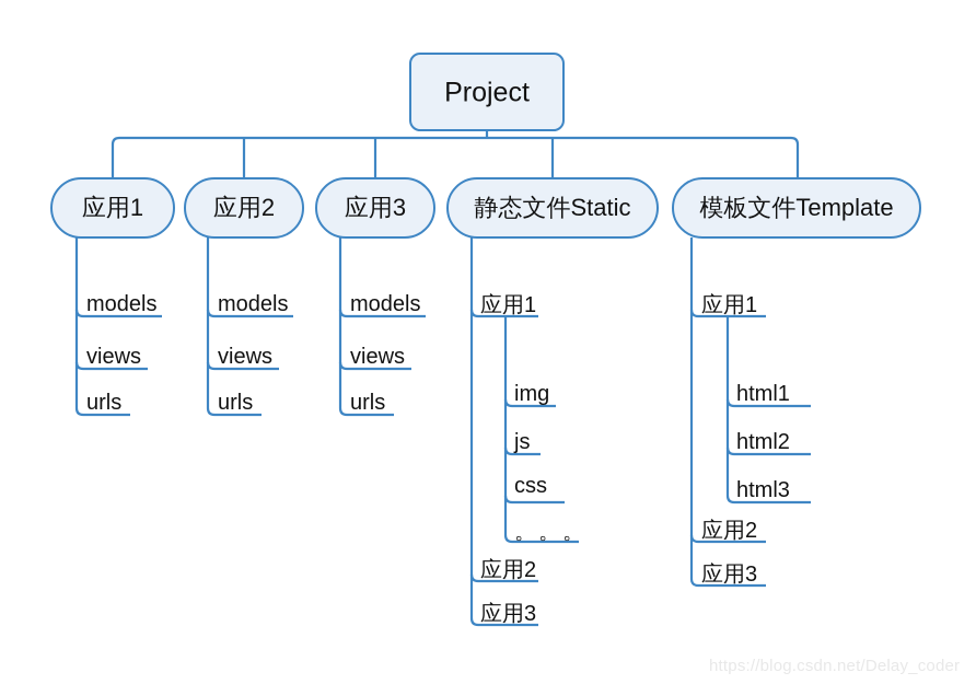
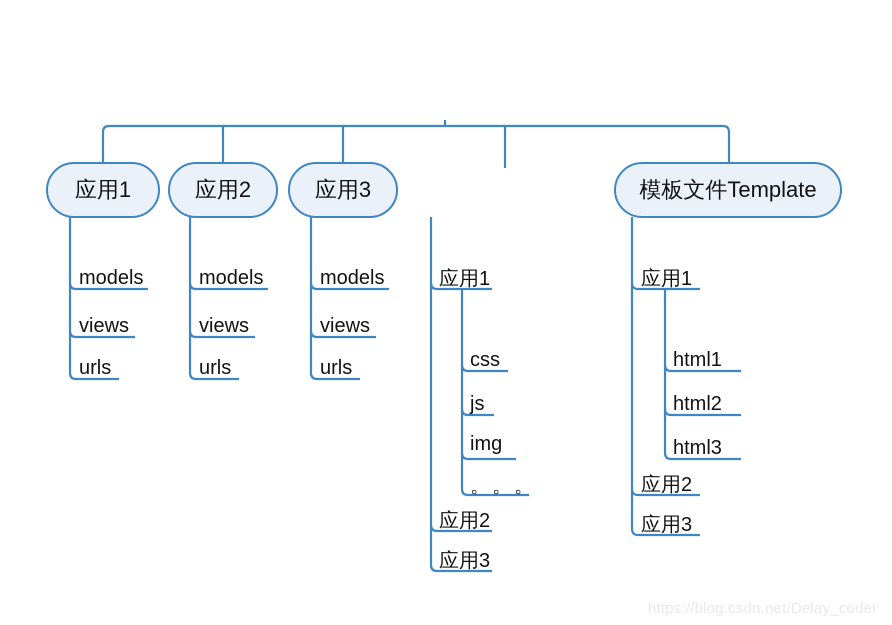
- Project
  应用1
  models
  views
  urls
  应用2
  models
  views
  urls
  应用3
  models
  views
  urls
- 静态文件Static
  应用1
- img
+ css
  js
- css
+ img
  。。。
  应用2
  应用3
  模板文件Template
  应用1
  html1
  html2
  html3
  应用2
  应用3
